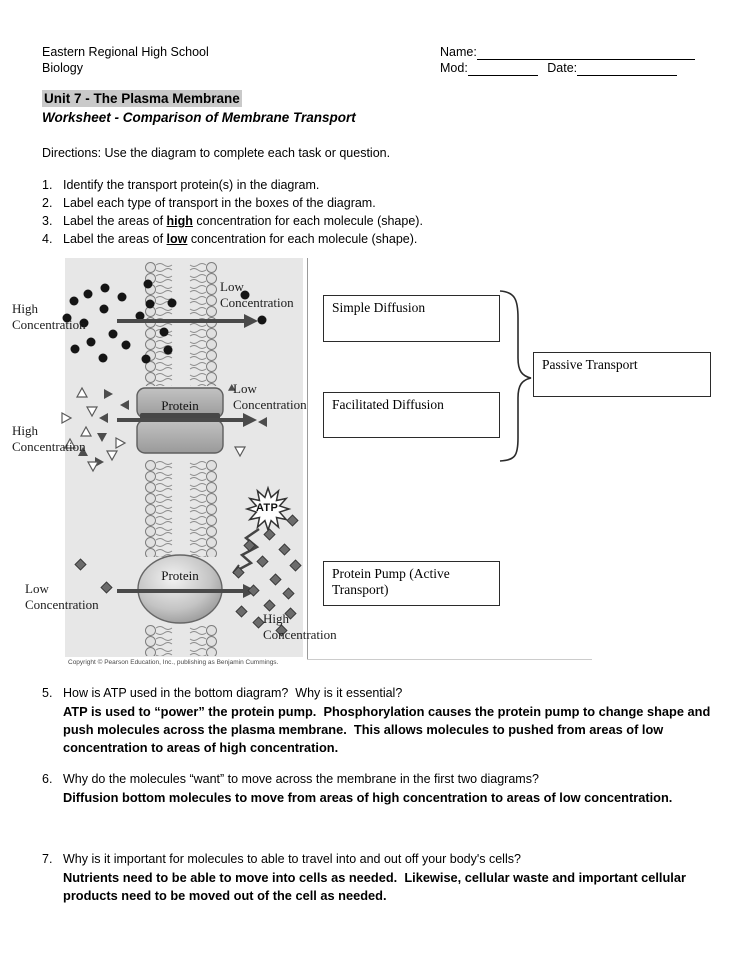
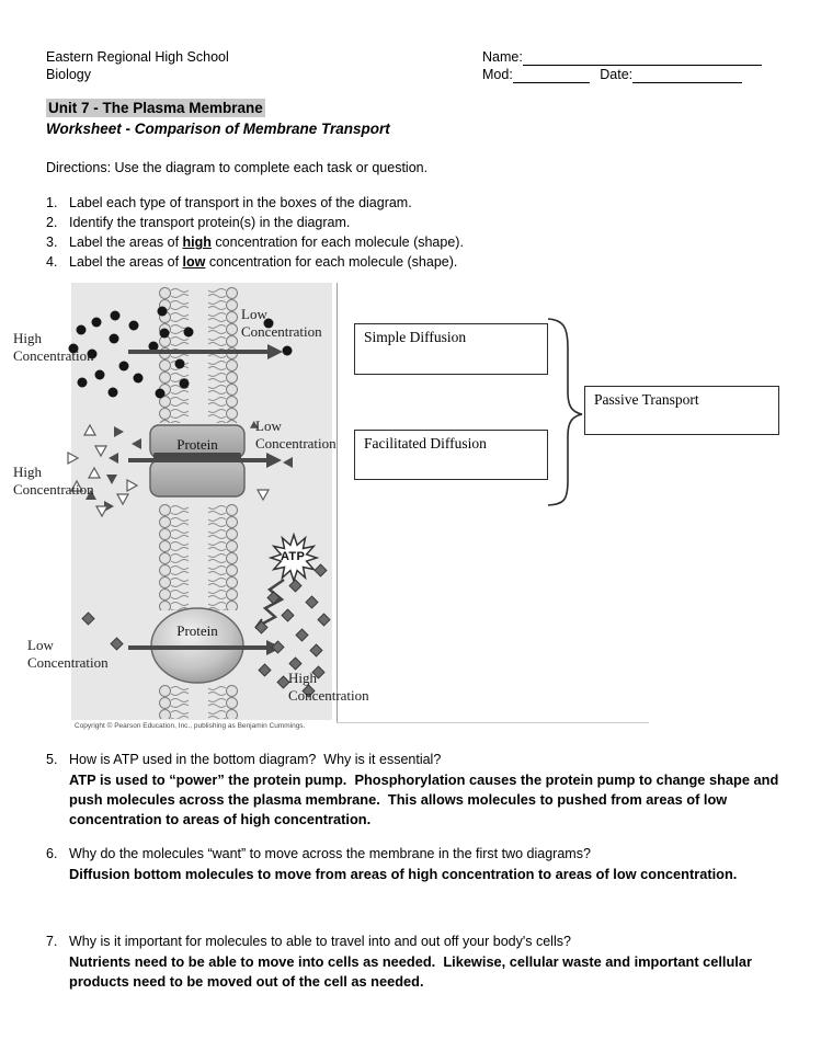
  Eastern Regional High School
  Biology
  Name:
  Mod: Date:
  Unit 7 - The Plasma Membrane
  Worksheet - Comparison of Membrane Transport
  Directions: Use the diagram to complete each task or question.
  1.
- Identify the transport protein(s) in the diagram.
+ Label each type of transport in the boxes of the diagram.
  2.
- Label each type of transport in the boxes of the diagram.
+ Identify the transport protein(s) in the diagram.
  3.
  Label the areas of high concentration for each molecule (shape).
  4.
  Label the areas of low concentration for each molecule (shape).
  High Concentration
  Low Concentration
  Low Concentration
  High Concentration
  Low Concentration
  High Concentration
  Protein
  Protein
  ATP
  Simple Diffusion
  Facilitated Diffusion
  Passive Transport
- Protein Pump (Active Transport)
  5.
  How is ATP used in the bottom diagram? Why is it essential?
  ATP is used to “power” the protein pump. Phosphorylation causes the protein pump to change shape and push molecules across the plasma membrane. This allows molecules to pushed from areas of low concentration to areas of high concentration.
  6.
  Why do the molecules “want” to move across the membrane in the first two diagrams?
  Diffusion bottom molecules to move from areas of high concentration to areas of low concentration.
  7.
  Why is it important for molecules to able to travel into and out off your body's cells?
  Nutrients need to be able to move into cells as needed. Likewise, cellular waste and important cellular products need to be moved out of the cell as needed.
